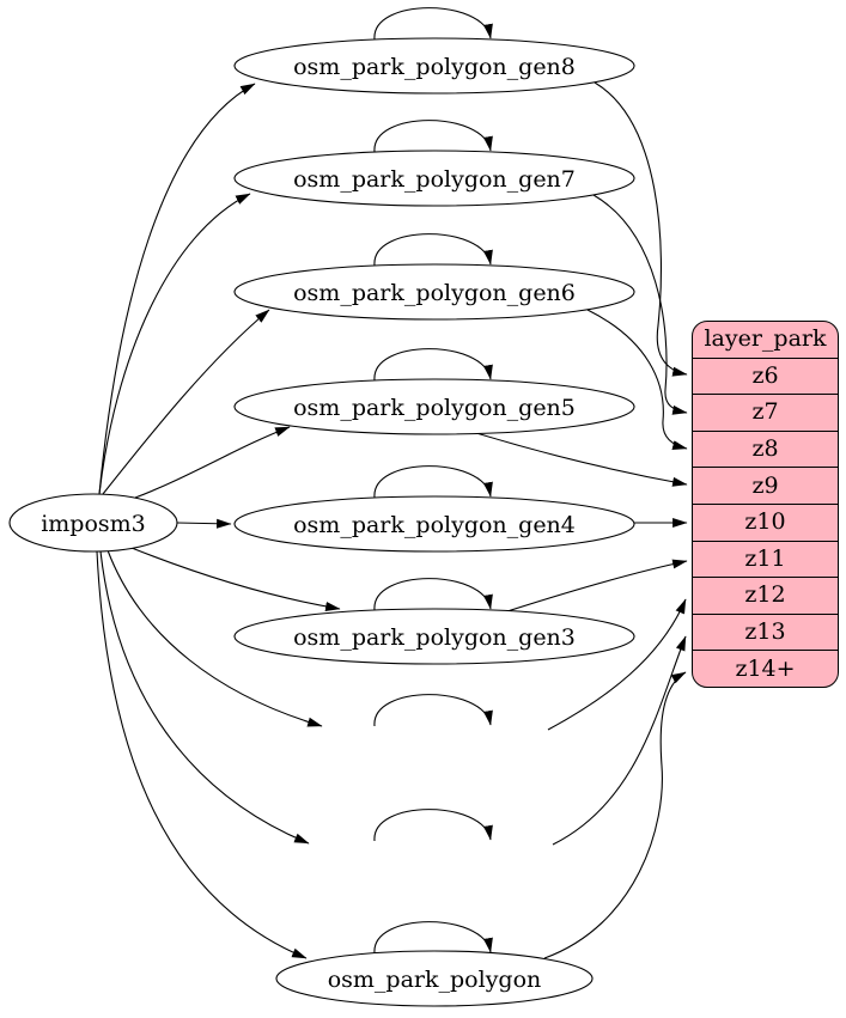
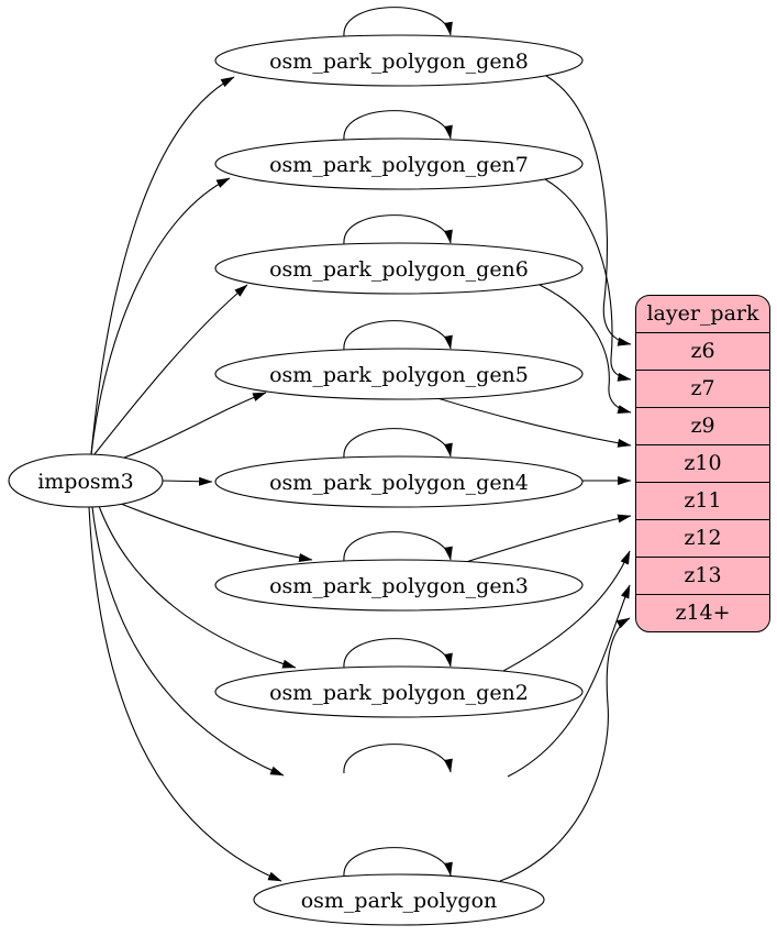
  imposm3
  osm_park_polygon_gen8
  osm_park_polygon_gen7
  osm_park_polygon_gen6
  osm_park_polygon_gen5
  osm_park_polygon_gen4
  osm_park_polygon_gen3
+ osm_park_polygon_gen2
  osm_park_polygon
  layer_park
  z6
  z7
- z8
  z9
  z10
  z11
  z12
  z13
  z14+
